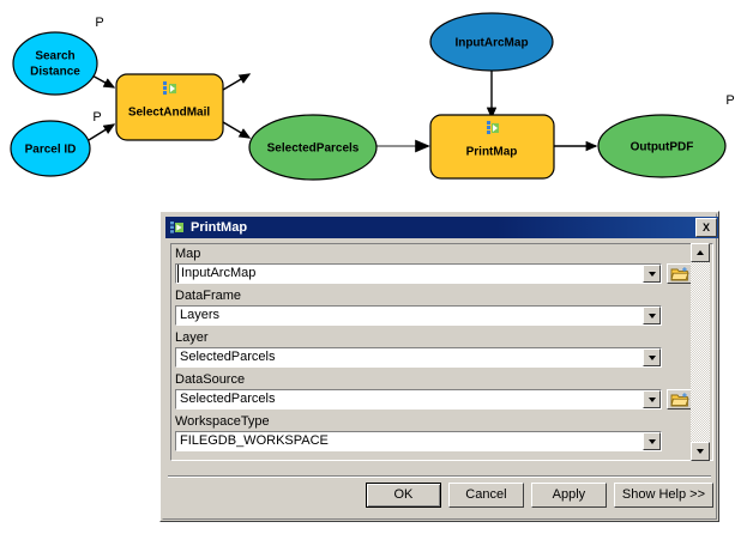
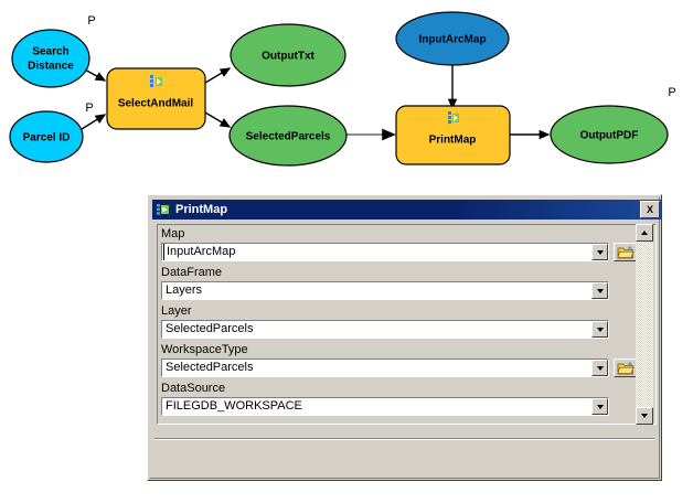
  Search
  Distance
  P
  Parcel ID
  P
  SelectAndMail
+ OutputTxt
  SelectedParcels
  InputArcMap
  PrintMap
  OutputPDF
  P
  PrintMap
  X
  Map
  InputArcMap
  DataFrame
  Layers
  Layer
  SelectedParcels
- DataSource
+ WorkspaceType
  SelectedParcels
- WorkspaceType
+ DataSource
  FILEGDB_WORKSPACE
- OK
- Cancel
- Apply
- Show Help >>
